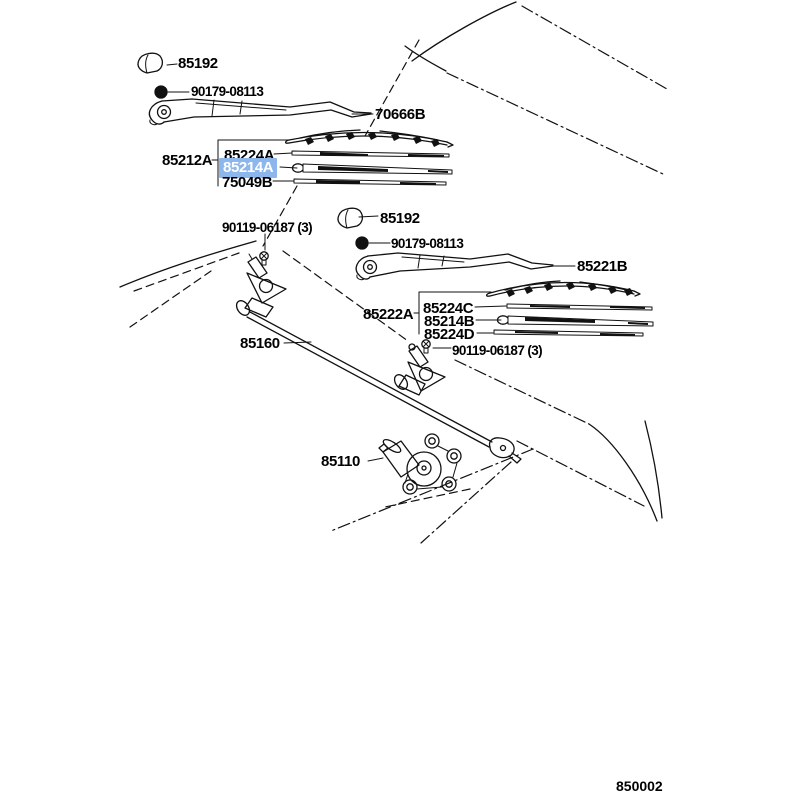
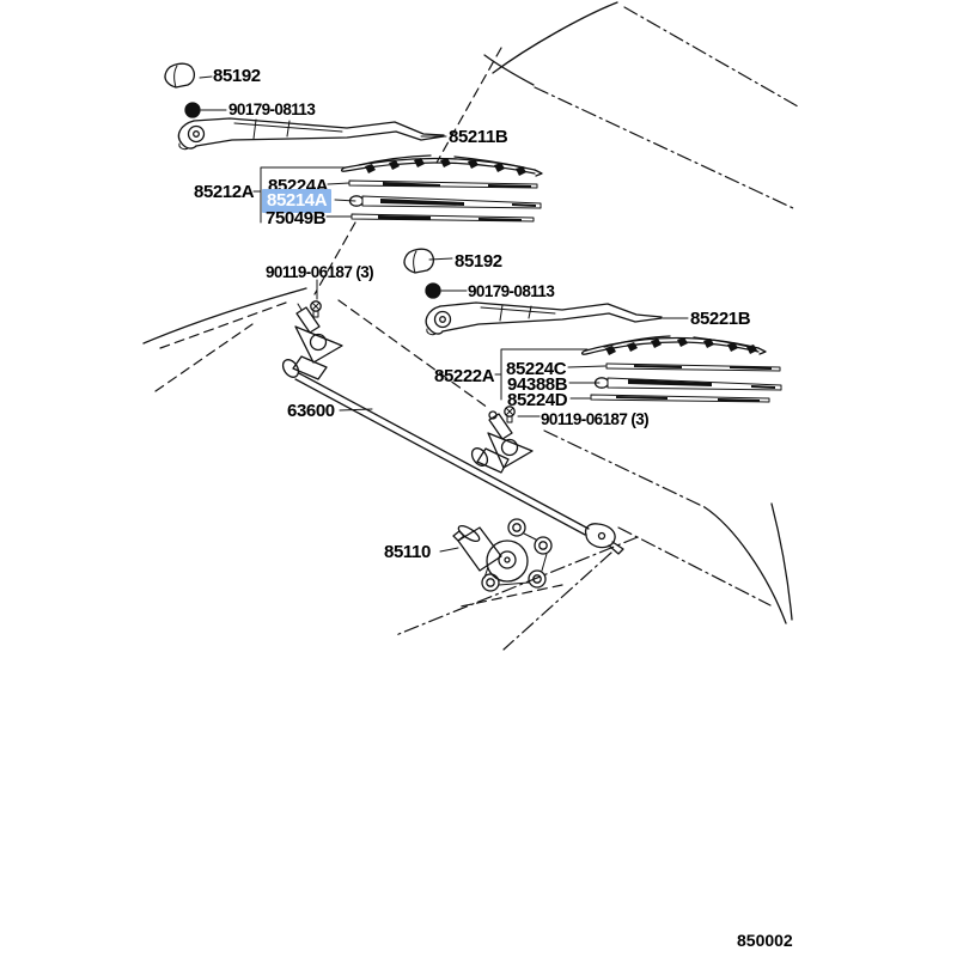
  85192
  90179-08113
- 70666B
+ 85211B
  85212A
  85224A
  85214A
  75049B
  90119-06187 (3)
  85192
  90179-08113
  85221B
  85222A
  85224C
- 85214B
+ 94388B
  85224D
  90119-06187 (3)
- 85160
+ 63600
  85110
  850002
